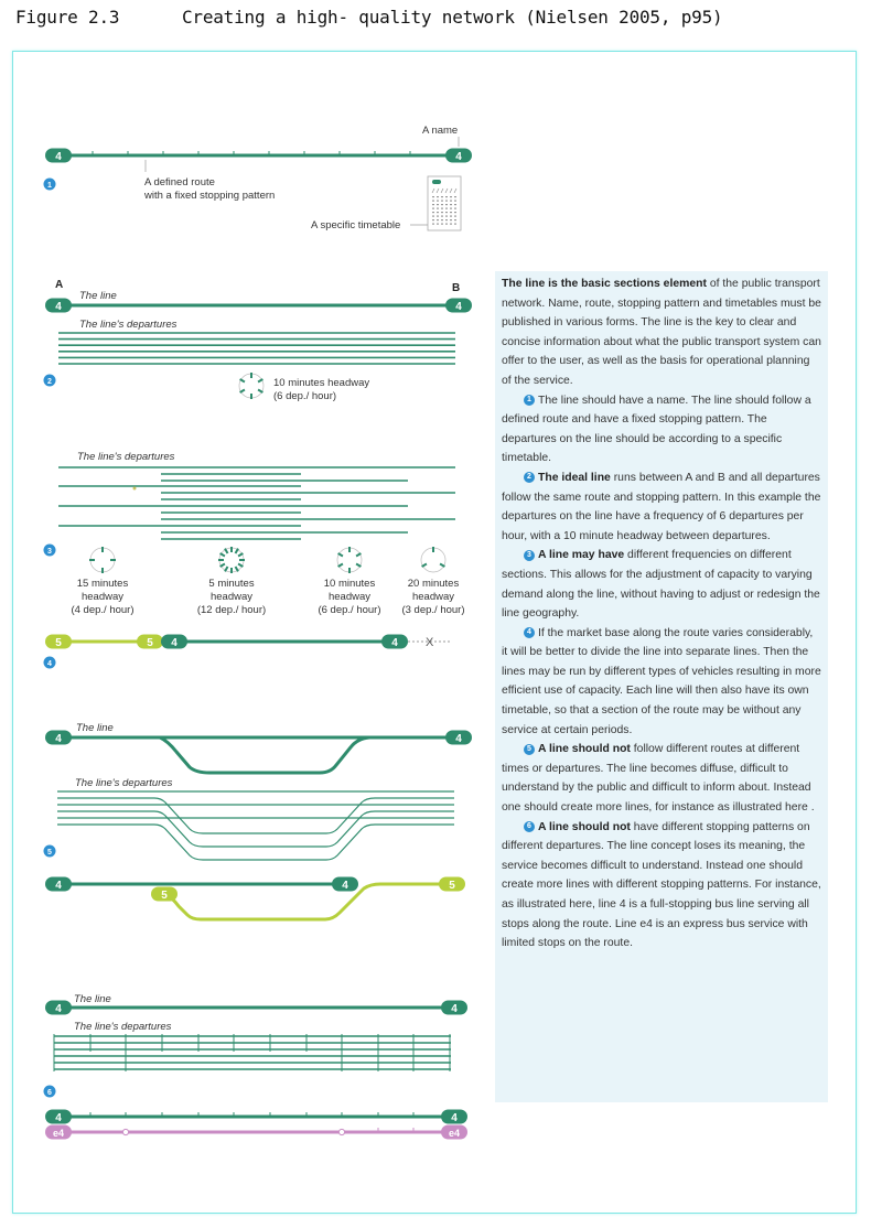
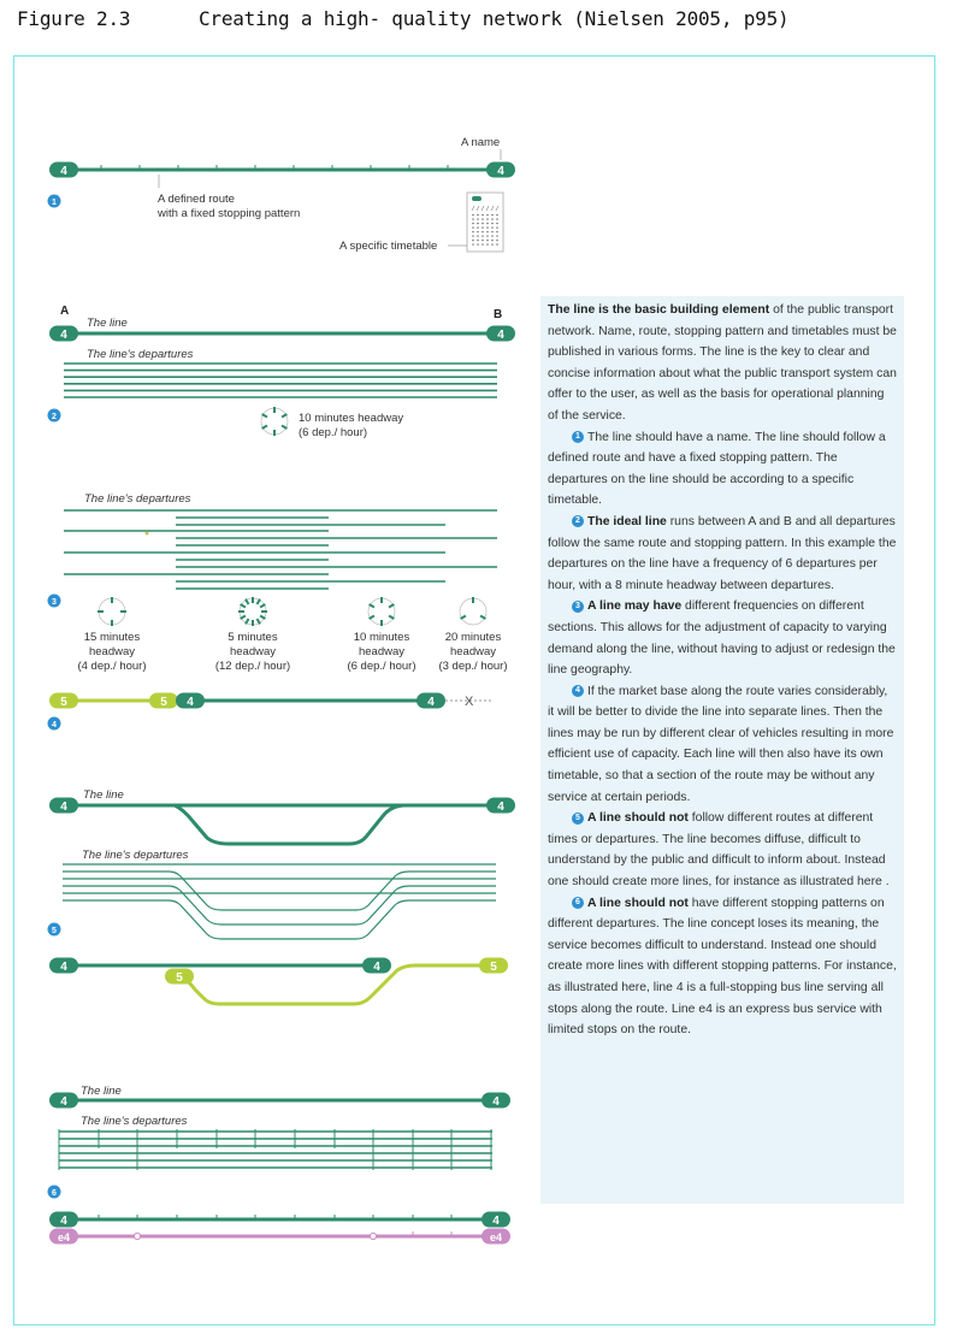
  Figure 2.3 Creating a high- quality network (Nielsen 2005, p95)
  4
  4
  A name
  A defined route
  with a fixed stopping pattern
  A specific timetable
  A
  B
  The line
  4
  4
  The line's departures
  10 minutes headway
  (6 dep./ hour)
  The line's departures
  15 minutes
  headway
  (4 dep./ hour)
  5 minutes
  headway
  (12 dep./ hour)
  10 minutes
  headway
  (6 dep./ hour)
  20 minutes
  headway
  (3 dep./ hour)
  X
  5
  5
  4
  4
  The line
  4
  4
  The line's departures
  4
  4
  5
  5
  The line
  4
  4
  The line's departures
  4
  4
  e4
  e4
- The line is the basic sections element of the public transport network. Name, route, stopping pattern and timetables must be published in various forms. The line is the key to clear and concise information about what the public transport system can offer to the user, as well as the basis for operational planning of the service.
+ The line is the basic building element of the public transport network. Name, route, stopping pattern and timetables must be published in various forms. The line is the key to clear and concise information about what the public transport system can offer to the user, as well as the basis for operational planning of the service.
  The line should have a name. The line should follow a defined route and have a fixed stopping pattern. The departures on the line should be according to a specific timetable.
- The ideal line runs between A and B and all departures follow the same route and stopping pattern. In this example the departures on the line have a frequency of 6 departures per hour, with a 10 minute headway between departures.
+ The ideal line runs between A and B and all departures follow the same route and stopping pattern. In this example the departures on the line have a frequency of 6 departures per hour, with a 8 minute headway between departures.
  A line may have different frequencies on different sections. This allows for the adjustment of capacity to varying demand along the line, without having to adjust or redesign the line geography.
- If the market base along the route varies considerably, it will be better to divide the line into separate lines. Then the lines may be run by different types of vehicles resulting in more efficient use of capacity. Each line will then also have its own timetable, so that a section of the route may be without any service at certain periods.
+ If the market base along the route varies considerably, it will be better to divide the line into separate lines. Then the lines may be run by different clear of vehicles resulting in more efficient use of capacity. Each line will then also have its own timetable, so that a section of the route may be without any service at certain periods.
  A line should not follow different routes at different times or departures. The line becomes diffuse, difficult to understand by the public and difficult to inform about. Instead one should create more lines, for instance as illustrated here .
  A line should not have different stopping patterns on different departures. The line concept loses its meaning, the service becomes difficult to understand. Instead one should create more lines with different stopping patterns. For instance, as illustrated here, line 4 is a full-stopping bus line serving all stops along the route. Line e4 is an express bus service with limited stops on the route.
